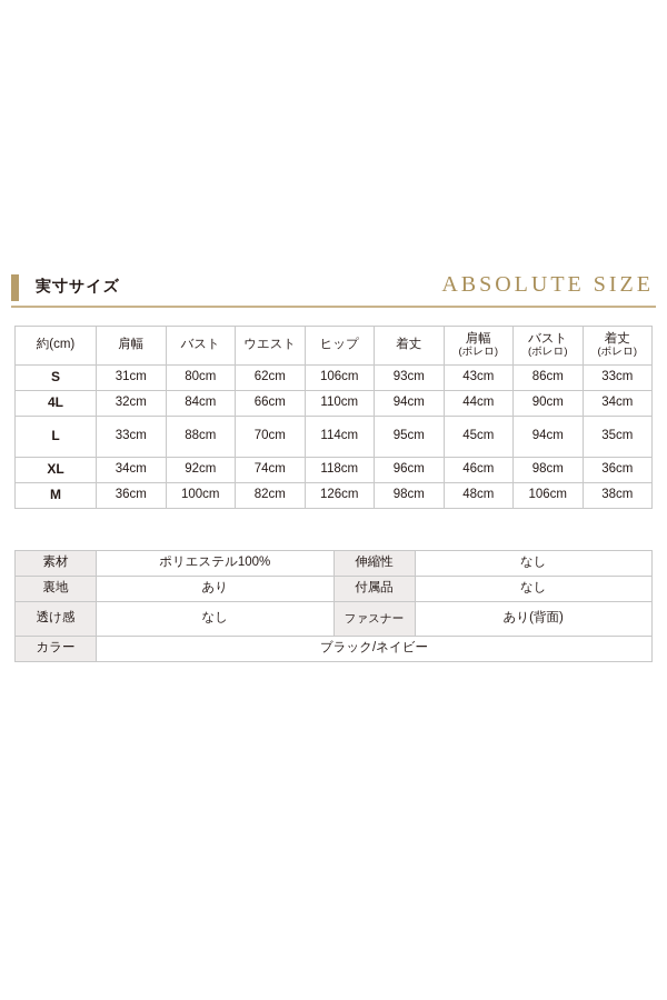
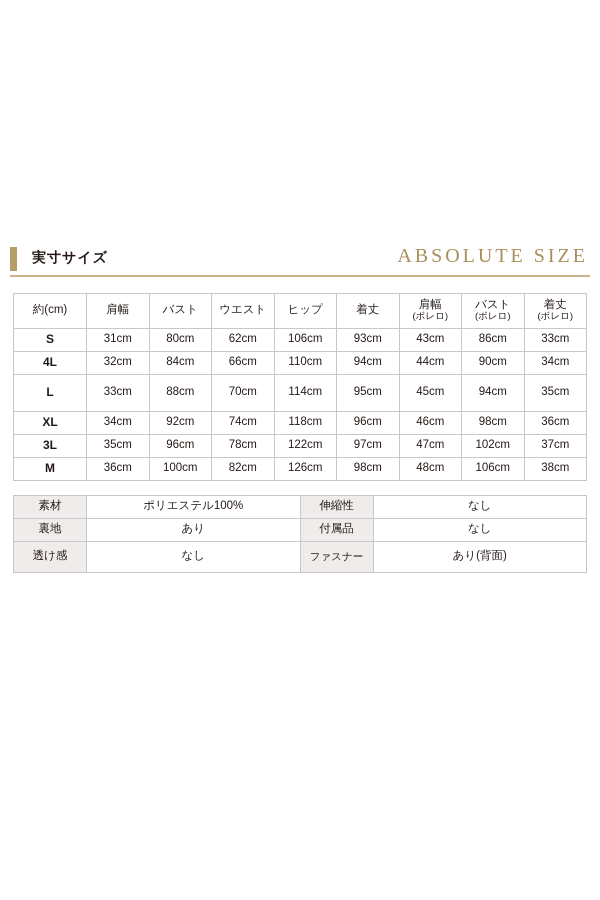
  実寸サイズ
  ABSOLUTE SIZE
  約(cm)	肩幅	バスト	ウエスト	ヒップ	着丈	肩幅 (ボレロ)	バスト (ボレロ)	着丈 (ボレロ)
  S	31cm	80cm	62cm	106cm	93cm	43cm	86cm	33cm
  4L	32cm	84cm	66cm	110cm	94cm	44cm	90cm	34cm
  L	33cm	88cm	70cm	114cm	95cm	45cm	94cm	35cm
  XL	34cm	92cm	74cm	118cm	96cm	46cm	98cm	36cm
+ 3L	35cm	96cm	78cm	122cm	97cm	47cm	102cm	37cm
  M	36cm	100cm	82cm	126cm	98cm	48cm	106cm	38cm
  素材	ポリエステル100%	伸縮性	なし
  裏地	あり	付属品	なし
  透け感	なし	ファスナー	あり(背面)
- カラー	ブラック/ネイビー
